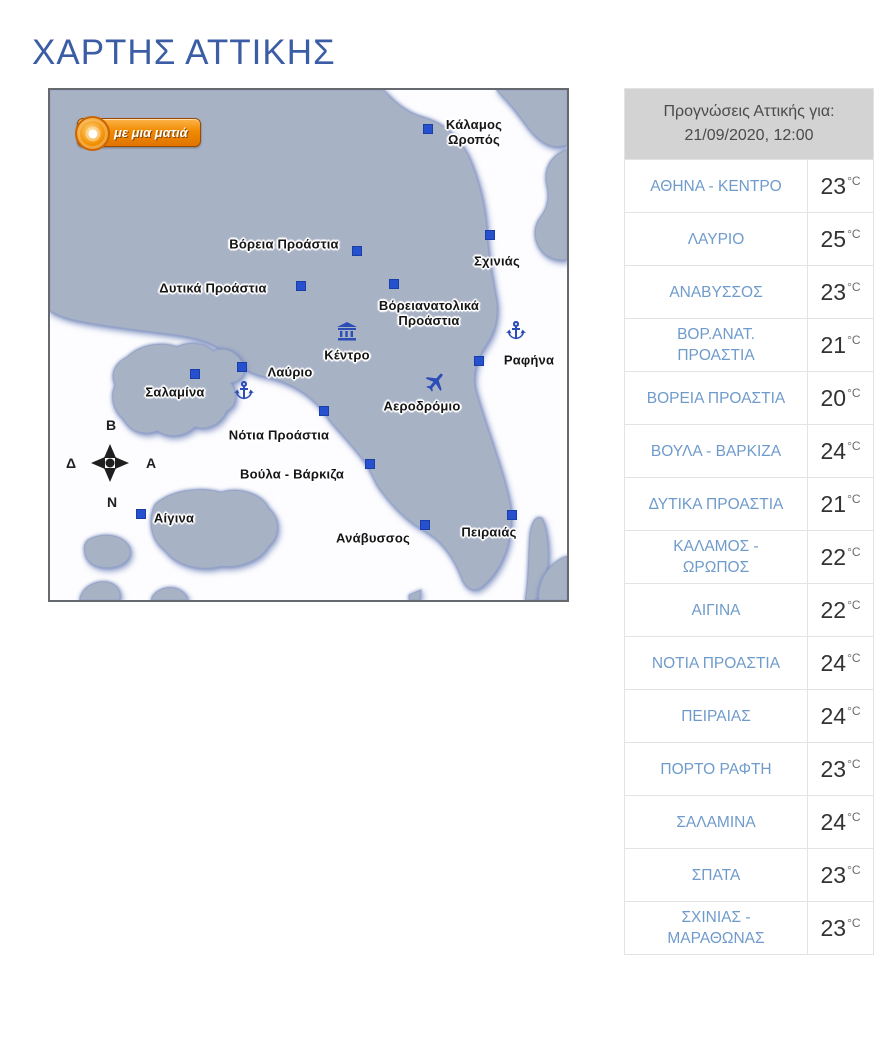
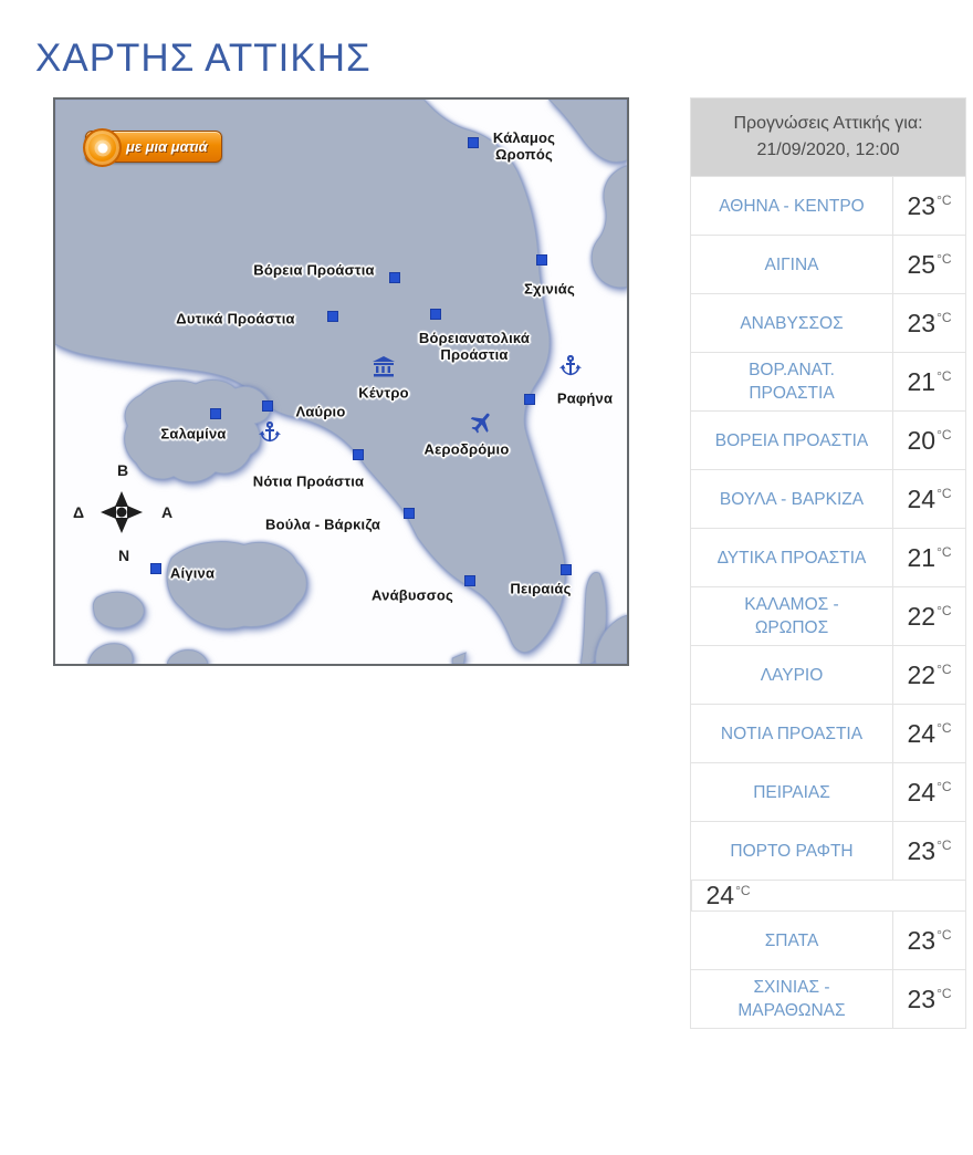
  ΧΑΡΤΗΣ ΑΤΤΙΚΗΣ
  Κάλαμος
  Ωροπός
  Βόρεια Προάστια
  Σχινιάς
  Δυτικά Προάστια
  Βόρειανατολικά
  Προάστια
  Κέντρο
  Ραφήνα
  Λαύριο
  Σαλαμίνα
  Αεροδρόμιο
  Νότια Προάστια
  Βούλα - Βάρκιζα
  Αίγινα
  Ανάβυσσος
  Πειραιάς
  Β
  Ν
  Δ
  Α
  με μια ματιά
  Προγνώσεις Αττικής για:
  21/09/2020, 12:00
  ΑΘΗΝΑ - ΚΕΝΤΡΟ
  23
  °C
- ΛΑΥΡΙΟ
+ ΑΙΓΙΝΑ
  25
  °C
  ΑΝΑΒΥΣΣΟΣ
  23
  °C
  ΒΟΡ.ΑΝΑΤ.
  ΠΡΟΑΣΤΙΑ
  21
  °C
  ΒΟΡΕΙΑ ΠΡΟΑΣΤΙΑ
  20
  °C
  ΒΟΥΛΑ - ΒΑΡΚΙΖΑ
  24
  °C
  ΔΥΤΙΚΑ ΠΡΟΑΣΤΙΑ
  21
  °C
  ΚΑΛΑΜΟΣ -
  ΩΡΩΠΟΣ
  22
  °C
- ΑΙΓΙΝΑ
+ ΛΑΥΡΙΟ
  22
  °C
  ΝΟΤΙΑ ΠΡΟΑΣΤΙΑ
  24
  °C
  ΠΕΙΡΑΙΑΣ
  24
  °C
  ΠΟΡΤΟ ΡΑΦΤΗ
  23
  °C
- ΣΑΛΑΜΙΝΑ
  24
  °C
  ΣΠΑΤΑ
  23
  °C
  ΣΧΙΝΙΑΣ -
  ΜΑΡΑΘΩΝΑΣ
  23
  °C
